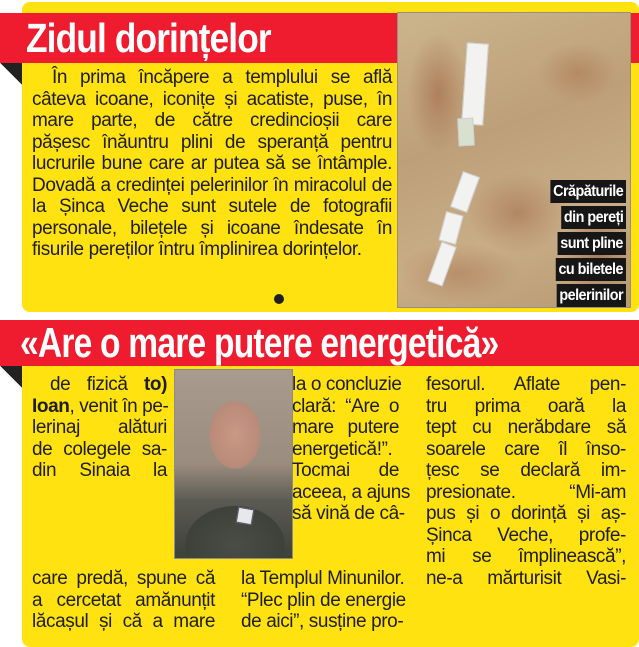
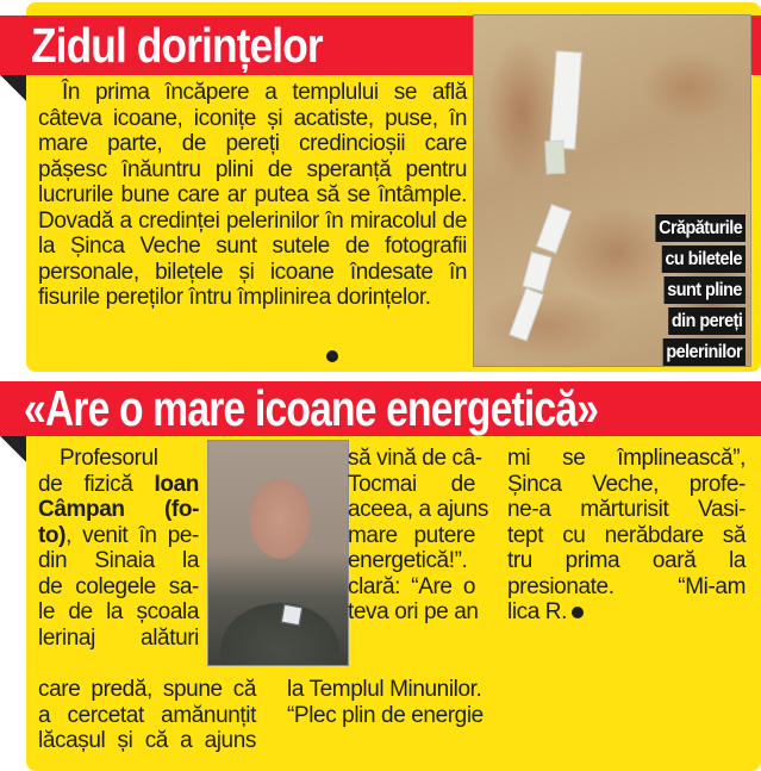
  Zidul dorințelor
- În prima încăpere a templului se află câteva icoane, iconițe și acatiste, puse, în mare parte, de către credincioșii care pășesc înăuntru plini de speranță pentru lucrurile bune care ar putea să se întâmple. Dovadă a credinței pelerinilor în miracolul de la Șinca Veche sunt sutele de fotografii personale, bilețele și icoane îndesate în fisurile pereților întru împlinirea dorințelor.
+ În prima încăpere a templului se află câteva icoane, iconițe și acatiste, puse, în mare parte, de pereți credincioșii care pășesc înăuntru plini de speranță pentru lucrurile bune care ar putea să se întâmple. Dovadă a credinței pelerinilor în miracolul de la Șinca Veche sunt sutele de fotografii personale, bilețele și icoane îndesate în fisurile pereților întru împlinirea dorințelor.
  Crăpăturile
- din pereți
+ cu biletele
  sunt pline
- cu biletele
+ din pereți
  pelerinilor
- «Are o mare putere energetică»
+ «Are o mare icoane energetică»
+ Profesorul
- de fizică to)
+ de fizică Ioan
+ Câmpan (fo-
- Ioan, venit în pe-
+ to), venit în pe-
- lerinaj alături
+ din Sinaia la
  de colegele sa-
+ le de la școala
- din Sinaia la
+ lerinaj alături
  care predă, spune că
  a cercetat amănunțit
- lăcașul și că a mare
+ lăcașul și că a ajuns
- la o concluzie
- clară: “Are o
+ să vină de câ-
- mare putere
+ Tocmai de
- energetică!”.
+ aceea, a ajuns
- Tocmai de
+ mare putere
- aceea, a ajuns
+ energetică!”.
- să vină de câ-
+ clară: “Are o
+ teva ori pe an
  la Templul Minunilor.
  “Plec plin de energie
- de aici”, susține pro-
- fesorul. Aflate pen-
- tru prima oară la
+ mi se împlinească”,
- tept cu nerăbdare să
+ Șinca Veche, profe-
- soarele care îl înso-
- țesc se declară im-
- presionate. “Mi-am
+ ne-a mărturisit Vasi-
- pus și o dorință și aș-
- Șinca Veche, profe-
+ tept cu nerăbdare să
- mi se împlinească”,
+ tru prima oară la
- ne-a mărturisit Vasi-
+ presionate. “Mi-am
+ lica R.
